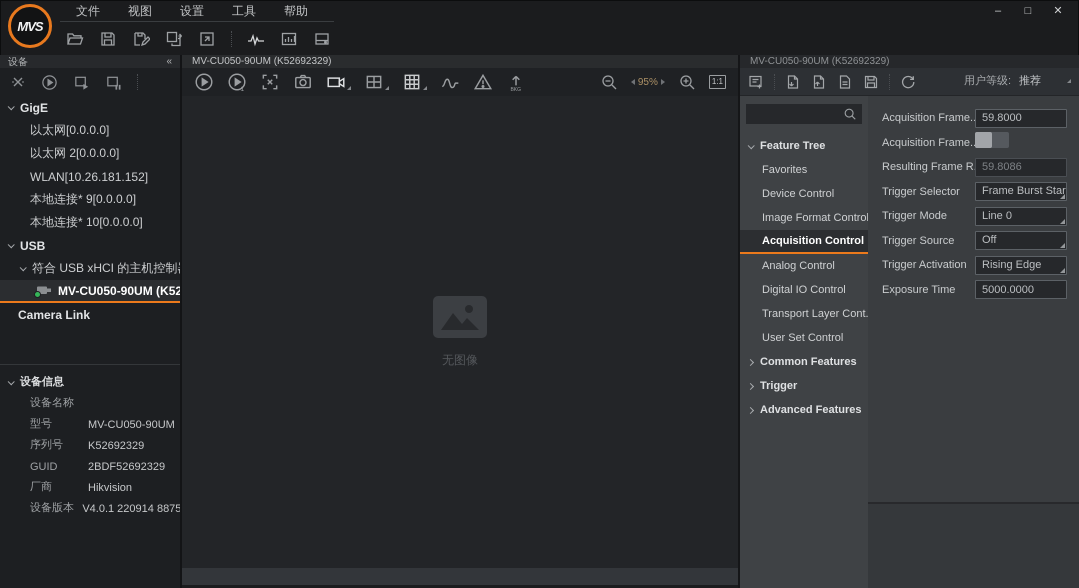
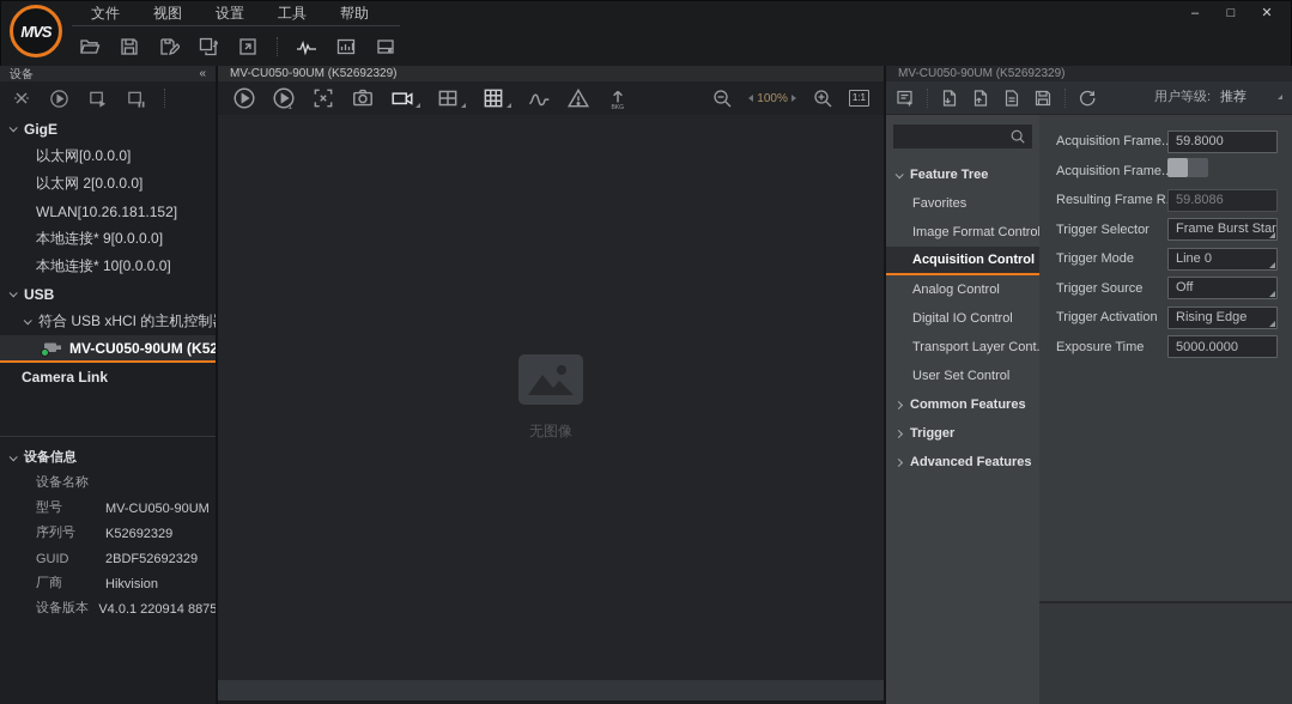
  MVS
  文件
  视图
  设置
  工具
  帮助
  –
  □
  ✕
  设备
  «
  GigE
  以太网[0.0.0.0]
  以太网 2[0.0.0.0]
  WLAN[10.26.181.152]
  本地连接* 9[0.0.0.0]
  本地连接* 10[0.0.0.0]
  USB
  符合 USB xHCI 的主机控制
  MV-CU050-90UM (K52
  Camera Link
  设备信息
  设备名称
  型号
  MV-CU050-90UM
  序列号
  K52692329
  GUID
  2BDF52692329
  厂商
  Hikvision
  设备版本
  V4.0.1 220914 8875
  MV-CU050-90UM (K52692329)
- 95%
+ 100%
  1:1
  无图像
  MV-CU050-90UM (K52692329)
  用户等级:
  推荐
  Feature Tree
  Favorites
- Device Control
  Image Format Contro
  Acquisition Control
  Analog Control
  Digital IO Control
  Transport Layer Cont
  User Set Control
  Common Features
  Trigger
  Advanced Features
  Acquisition Frame.
  59.8000
  Acquisition Frame.
  Resulting Frame R
  59.8086
  Trigger Selector
  Frame Burst Star
  Trigger Mode
  Line 0
  Trigger Source
  Off
  Trigger Activation
  Rising Edge
  Exposure Time
  5000.0000
